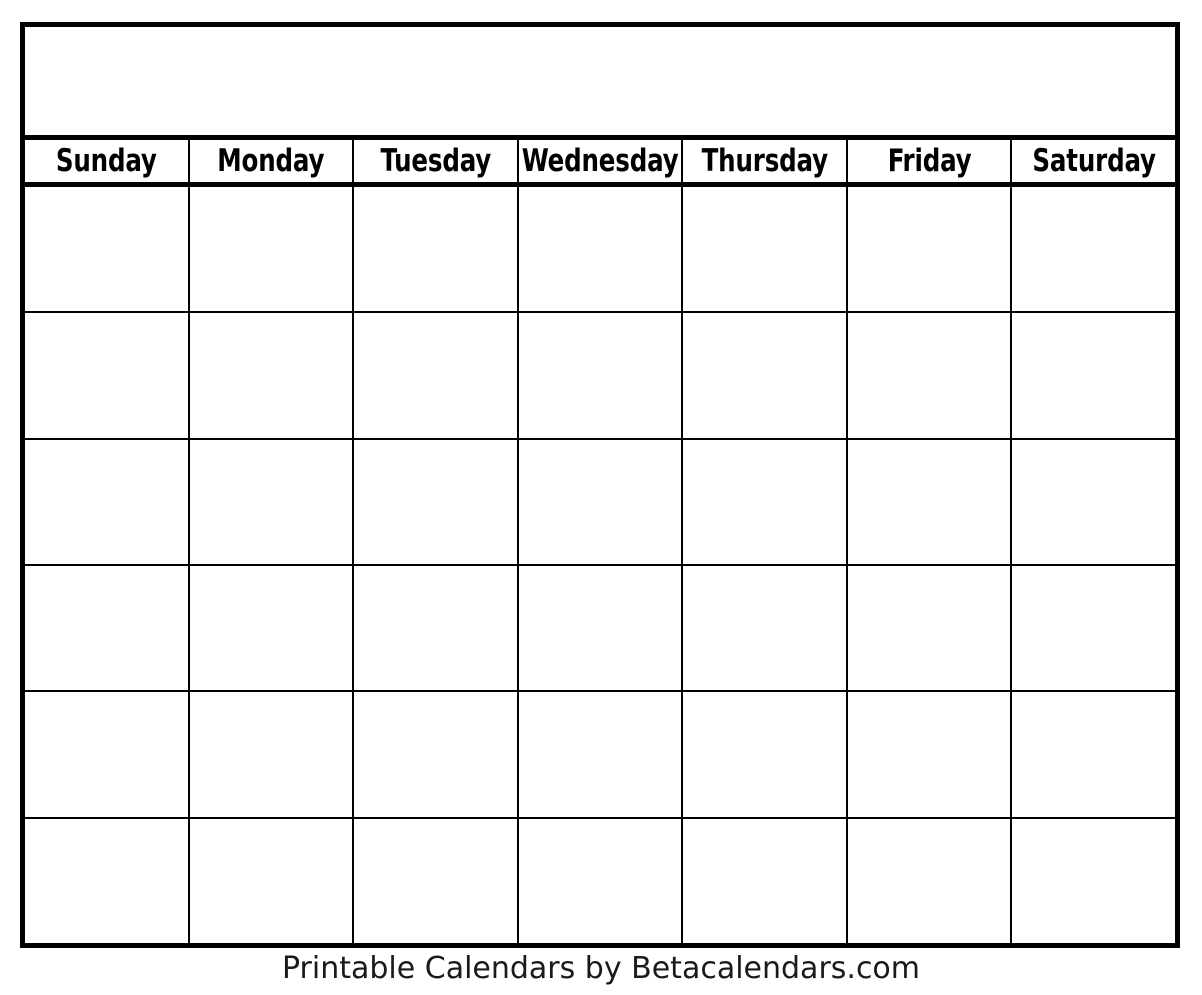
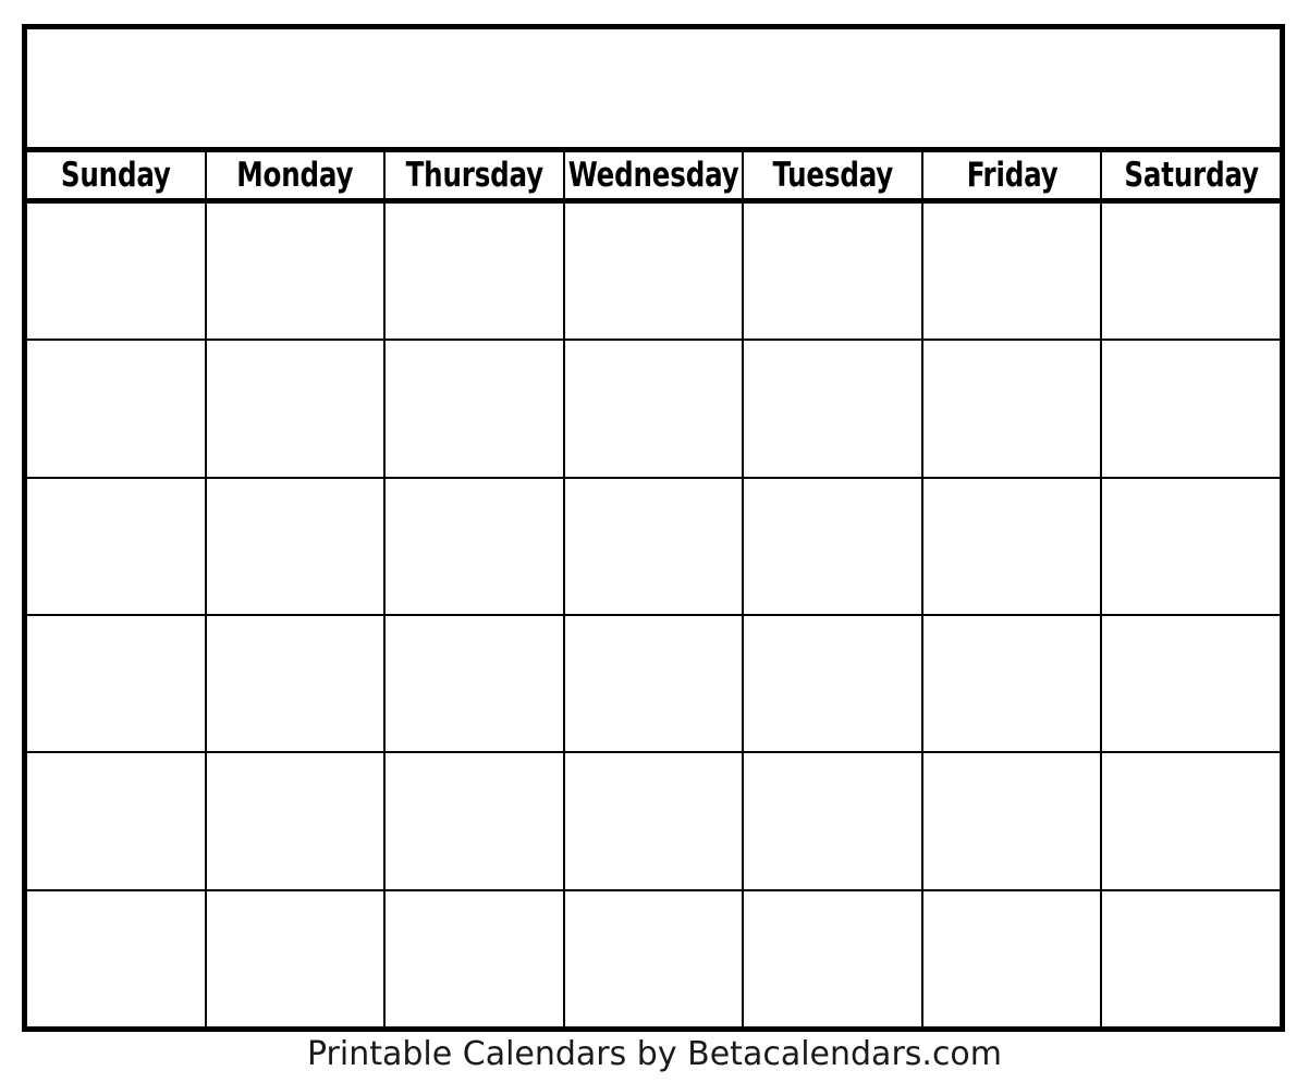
  Sunday
  Monday
- Tuesday
+ Thursday
  Wednesday
- Thursday
+ Tuesday
  Friday
  Saturday
  Printable Calendars by Betacalendars.com
